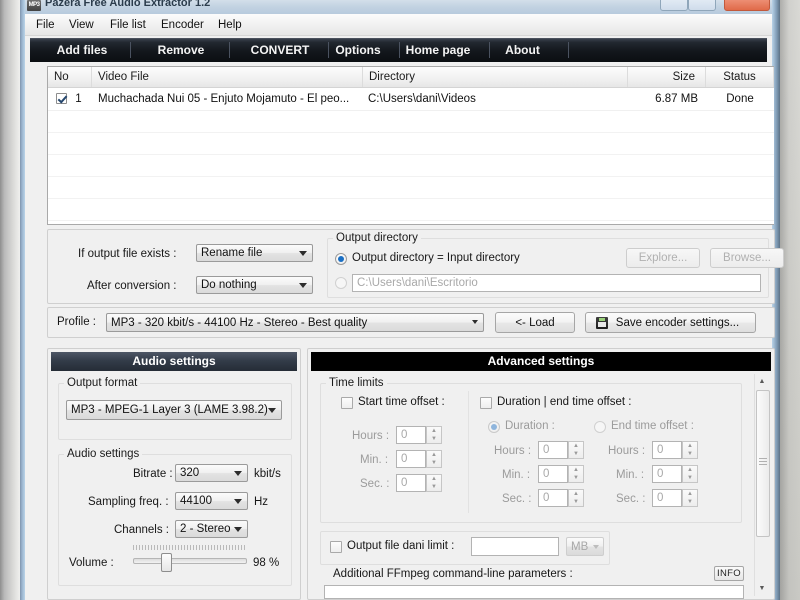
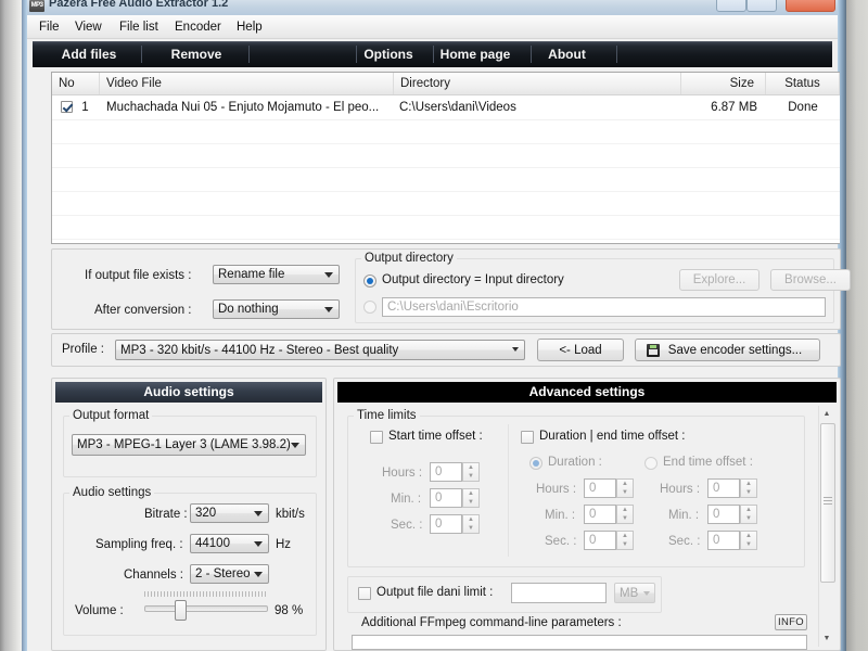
  Pazera Free Audio Extractor 1.2
  File
  View
  File list
  Encoder
  Help
  Add files
  Remove
- CONVERT
  Options
  Home page
  About
  No
  Video File
  Directory
  Size
  Status
  1
  Muchachada Nui 05 - Enjuto Mojamuto - El peo...
  C:\Users\dani\Videos
  6.87 MB
  Done
  If output file exists :
  Rename file
  After conversion :
  Do nothing
  Output directory
  Output directory = Input directory
  C:\Users\dani\Escritorio
  Explore...
  Browse...
  Profile :
  MP3 - 320 kbit/s - 44100 Hz - Stereo - Best quality
  <- Load
  Save encoder settings...
  Audio settings
  Output format
  MP3 - MPEG-1 Layer 3 (LAME 3.98.2)
  Audio settings
  Bitrate :
  320
  kbit/s
  Sampling freq. :
  44100
  Hz
  Channels :
  2 - Stereo
  Volume :
  98 %
  Advanced settings
  Time limits
  Start time offset :
  Hours :
  0
  Min. :
  0
  Sec. :
  0
  Duration | end time offset :
  Duration :
  Hours :
  0
  Min. :
  0
  Sec. :
  0
  End time offset :
  Hours :
  0
  Min. :
  0
  Sec. :
  0
  Output file dani limit :
  MB
  Additional FFmpeg command-line parameters :
  INFO
